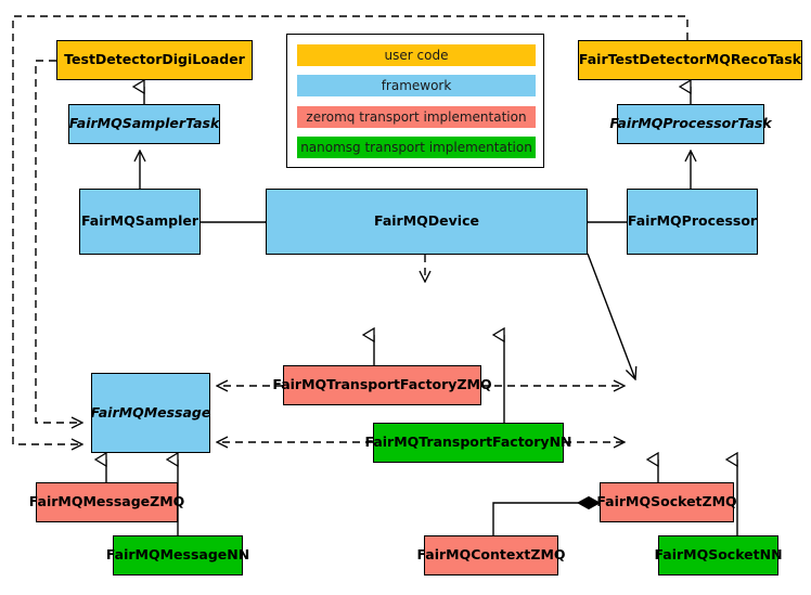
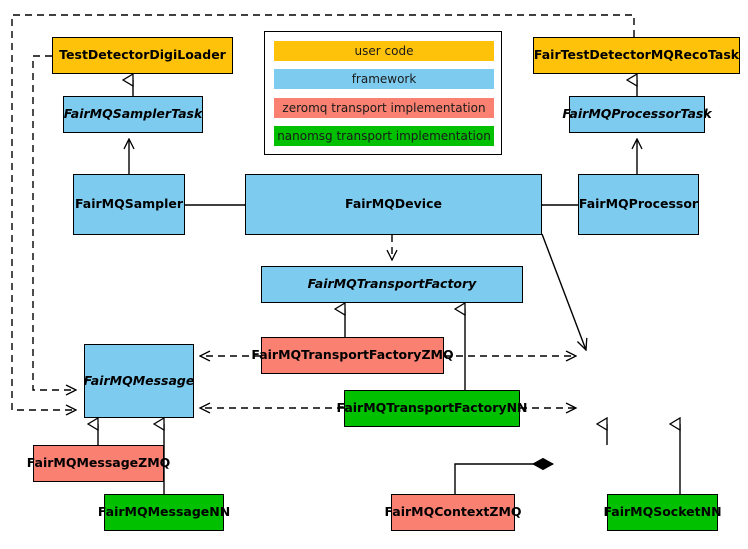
  TestDetectorDigiLoader
  FairMQSamplerTask
  FairMQSampler
  FairMQDevice
  FairTestDetectorMQRecoTask
  FairMQProcessorTask
  FairMQProcessor
+ FairMQTransportFactory
  FairMQTransportFactoryZMQ
  FairMQTransportFactoryNN
  FairMQMessage
  FairMQMessageZMQ
  FairMQMessageNN
- FairMQSocketZMQ
  FairMQSocketNN
  FairMQContextZMQ
  user code
  framework
  zeromq transport implementation
  nanomsg transport implementation
